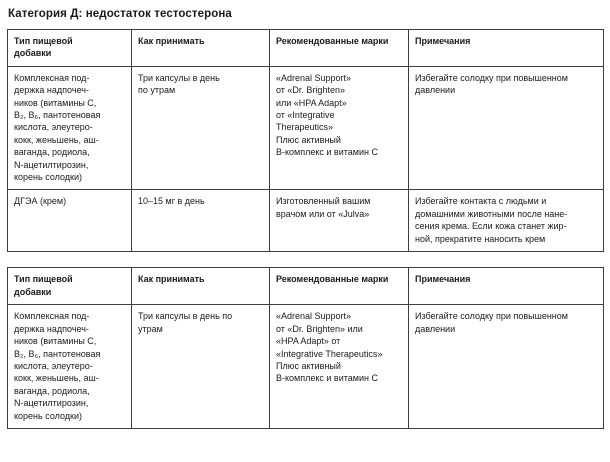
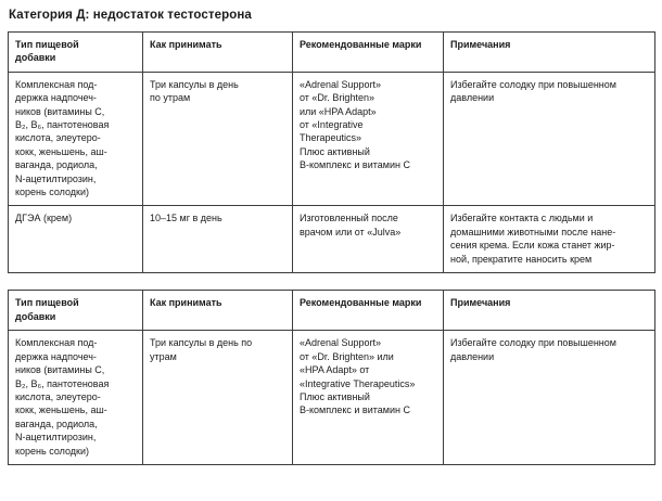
  Категория Д: недостаток тестостерона
  Тип пищевой добавки	Как принимать	Рекомендованные марки	Примечания
  Комплексная под- держка надпочеч- ников (витамины C, В₂, В₆, пантотеновая кислота, элеутеро- кокк, женьшень, аш- ваганда, родиола, N-ацетилтирозин, корень солодки)	Три капсулы в день по утрам	«Adrenal Support» от «Dr. Brighten» или «HPA Adapt» от «Integrative Therapeutics» Плюс активный В-комплекс и витамин С	Избегайте солодку при повышенном давлении
- ДГЭА (крем)	10–15 мг в день	Изготовленный вашим врачом или от «Julva»	Избегайте контакта с людьми и домашними животными после нане- сения крема. Если кожа станет жир- ной, прекратите наносить крем
+ ДГЭА (крем)	10–15 мг в день	Изготовленный после врачом или от «Julva»	Избегайте контакта с людьми и домашними животными после нане- сения крема. Если кожа станет жир- ной, прекратите наносить крем
  Тип пищевой добавки	Как принимать	Рекомендованные марки	Примечания
  Комплексная под- держка надпочеч- ников (витамины C, В₂, В₆, пантотеновая кислота, элеутеро- кокк, женьшень, аш- ваганда, родиола, N-ацетилтирозин, корень солодки)	Три капсулы в день по утрам	«Adrenal Support» от «Dr. Brighten» или «HPA Adapt» от «Integrative Therapeutics» Плюс активный В-комплекс и витамин С	Избегайте солодку при повышенном давлении
